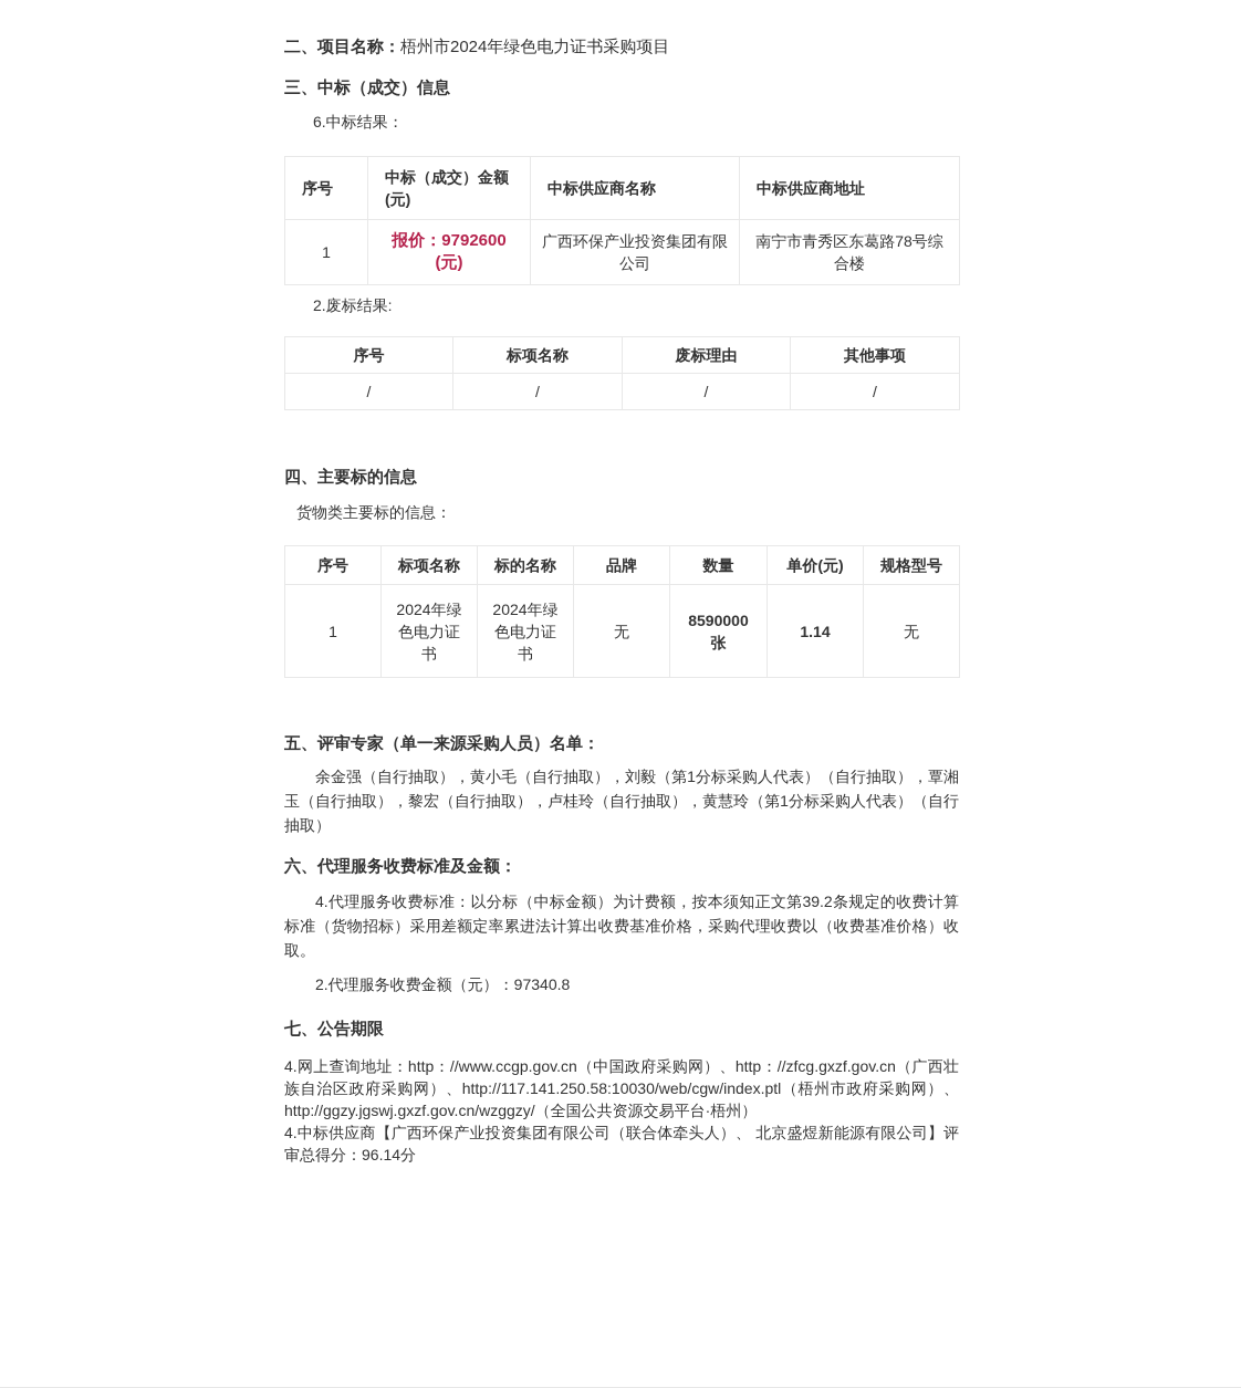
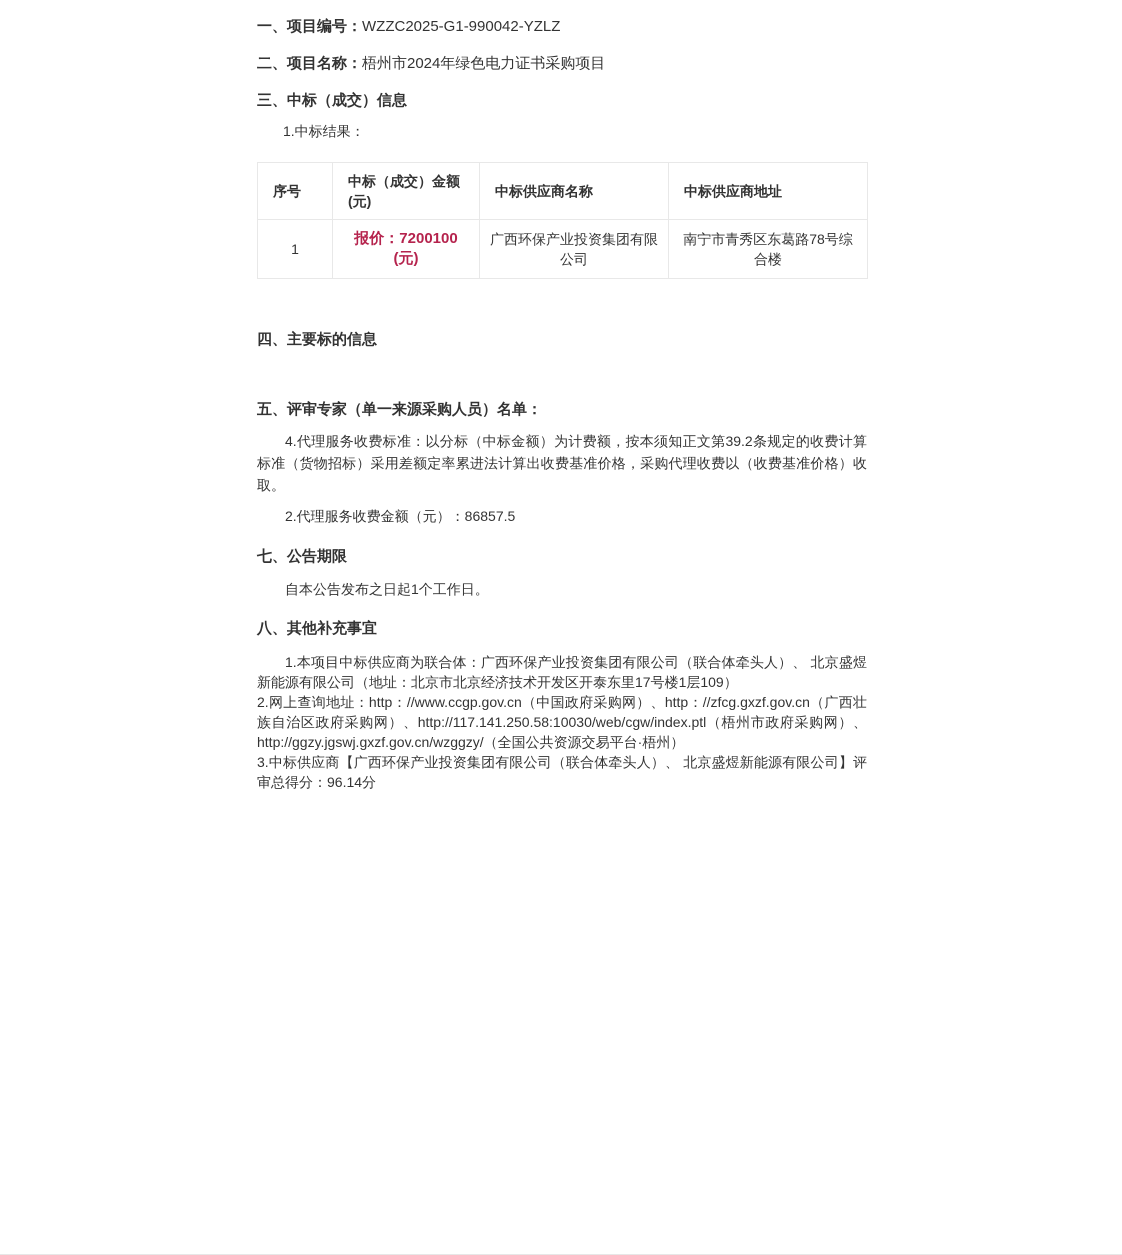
+ 一、项目编号：WZZC2025-G1-990042-YZLZ
  二、项目名称：梧州市2024年绿色电力证书采购项目
  三、中标（成交）信息
- 6.中标结果：
+ 1.中标结果：
  序号	中标（成交）金额(元)	中标供应商名称	中标供应商地址
- 1	报价：9792600 (元)	广西环保产业投资集团有限公司	南宁市青秀区东葛路78号综合楼
+ 1	报价：7200100 (元)	广西环保产业投资集团有限公司	南宁市青秀区东葛路78号综合楼
- 2.废标结果:
- 序号	标项名称	废标理由	其他事项
- /	/	/	/
  四、主要标的信息
- 货物类主要标的信息：
- 序号	标项名称	标的名称	品牌	数量	单价(元)	规格型号
- 1	2024年绿色电力证书	2024年绿色电力证书	无	8590000张	1.14	无
  五、评审专家（单一来源采购人员）名单：
- 余金强（自行抽取），黄小毛（自行抽取），刘毅（第1分标采购人代表）（自行抽取），覃湘玉（自行抽取），黎宏（自行抽取），卢桂玲（自行抽取），黄慧玲（第1分标采购人代表）（自行抽取）
- 六、代理服务收费标准及金额：
  4.代理服务收费标准：以分标（中标金额）为计费额，按本须知正文第39.2条规定的收费计算标准（货物招标）采用差额定率累进法计算出收费基准价格，采购代理收费以（收费基准价格）收取。
- 2.代理服务收费金额（元）：97340.8
+ 2.代理服务收费金额（元）：86857.5
  七、公告期限
+ 自本公告发布之日起1个工作日。
+ 八、其他补充事宜
+ 1.本项目中标供应商为联合体：广西环保产业投资集团有限公司（联合体牵头人）、 北京盛煜新能源有限公司（地址：北京市北京经济技术开发区开泰东里17号楼1层109）
- 4.网上查询地址：http：//www.ccgp.gov.cn（中国政府采购网）、http：//zfcg.gxzf.gov.cn（广西壮族自治区政府采购网）、http://117.141.250.58:10030/web/cgw/index.ptl（梧州市政府采购网）、http://ggzy.jgswj.gxzf.gov.cn/wzggzy/（全国公共资源交易平台·梧州）
+ 2.网上查询地址：http：//www.ccgp.gov.cn（中国政府采购网）、http：//zfcg.gxzf.gov.cn（广西壮族自治区政府采购网）、http://117.141.250.58:10030/web/cgw/index.ptl（梧州市政府采购网）、http://ggzy.jgswj.gxzf.gov.cn/wzggzy/（全国公共资源交易平台·梧州）
- 4.中标供应商【广西环保产业投资集团有限公司（联合体牵头人）、 北京盛煜新能源有限公司】评审总得分：96.14分
+ 3.中标供应商【广西环保产业投资集团有限公司（联合体牵头人）、 北京盛煜新能源有限公司】评审总得分：96.14分
